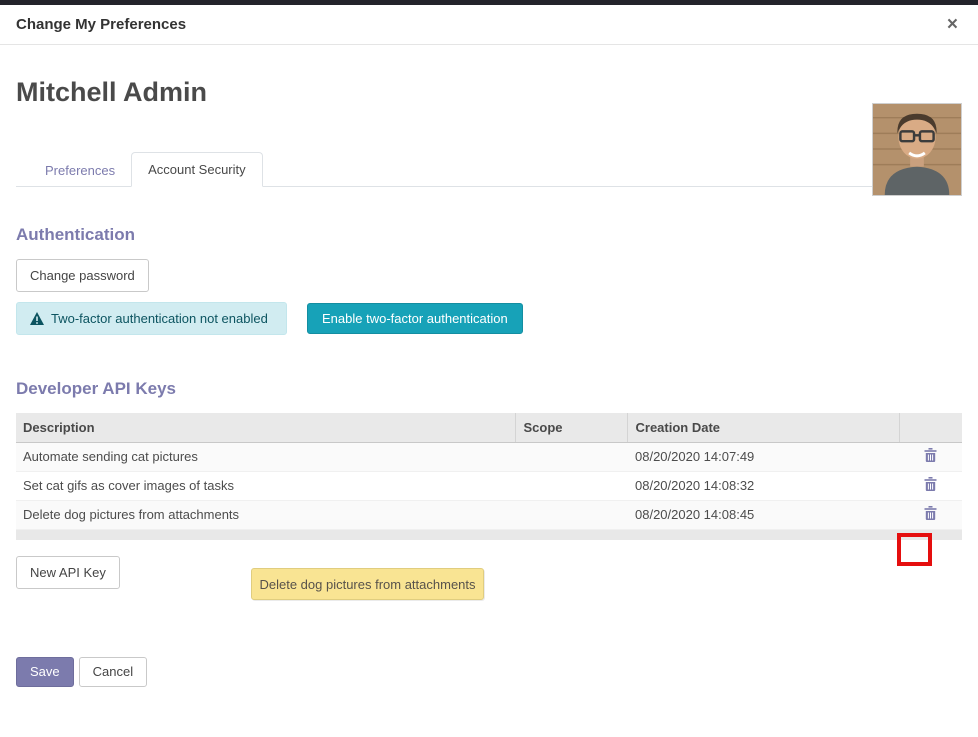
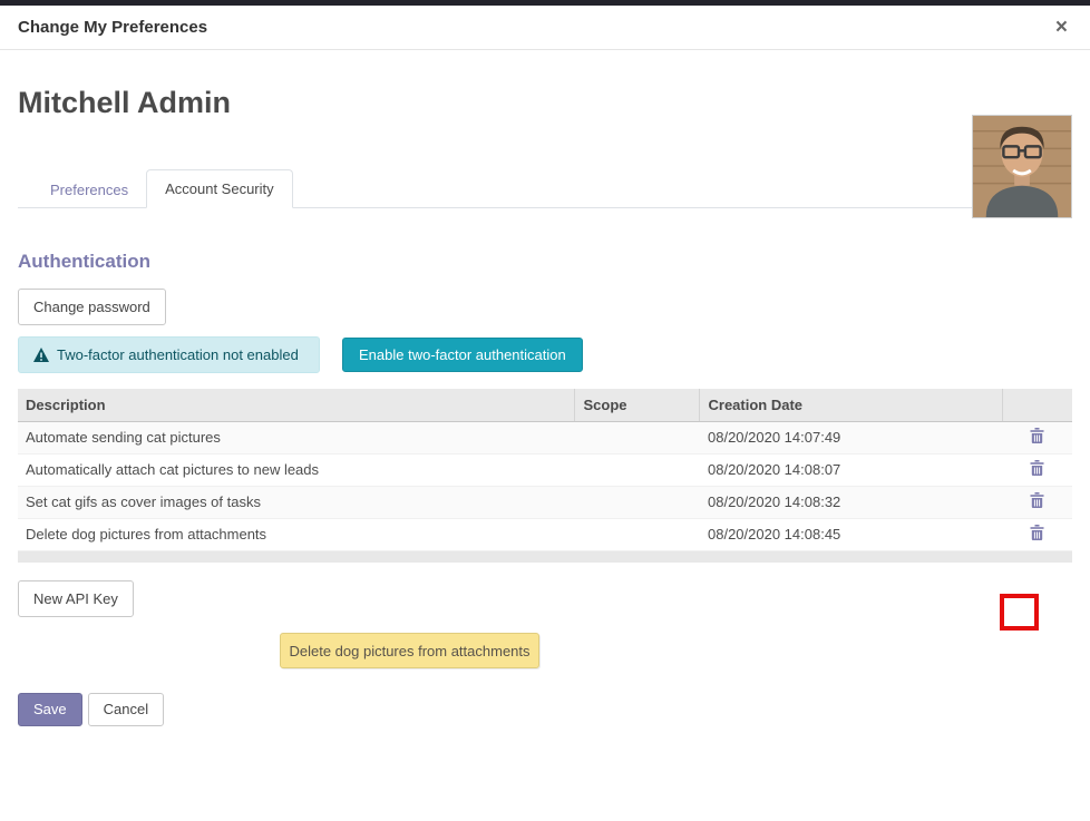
  Change My Preferences
  ×
  Mitchell Admin
  Preferences
  Account Security
  Authentication
  Change password
  Two-factor authentication not enabled
  Enable two-factor authentication
- Developer API Keys
  Description	Scope	Creation Date
  Automate sending cat pictures		08/20/2020 14:07:49
+ Automatically attach cat pictures to new leads		08/20/2020 14:08:07
  Set cat gifs as cover images of tasks		08/20/2020 14:08:32
  Delete dog pictures from attachments		08/20/2020 14:08:45
  New API Key
  Save
  Cancel
  Delete dog pictures from attachments
